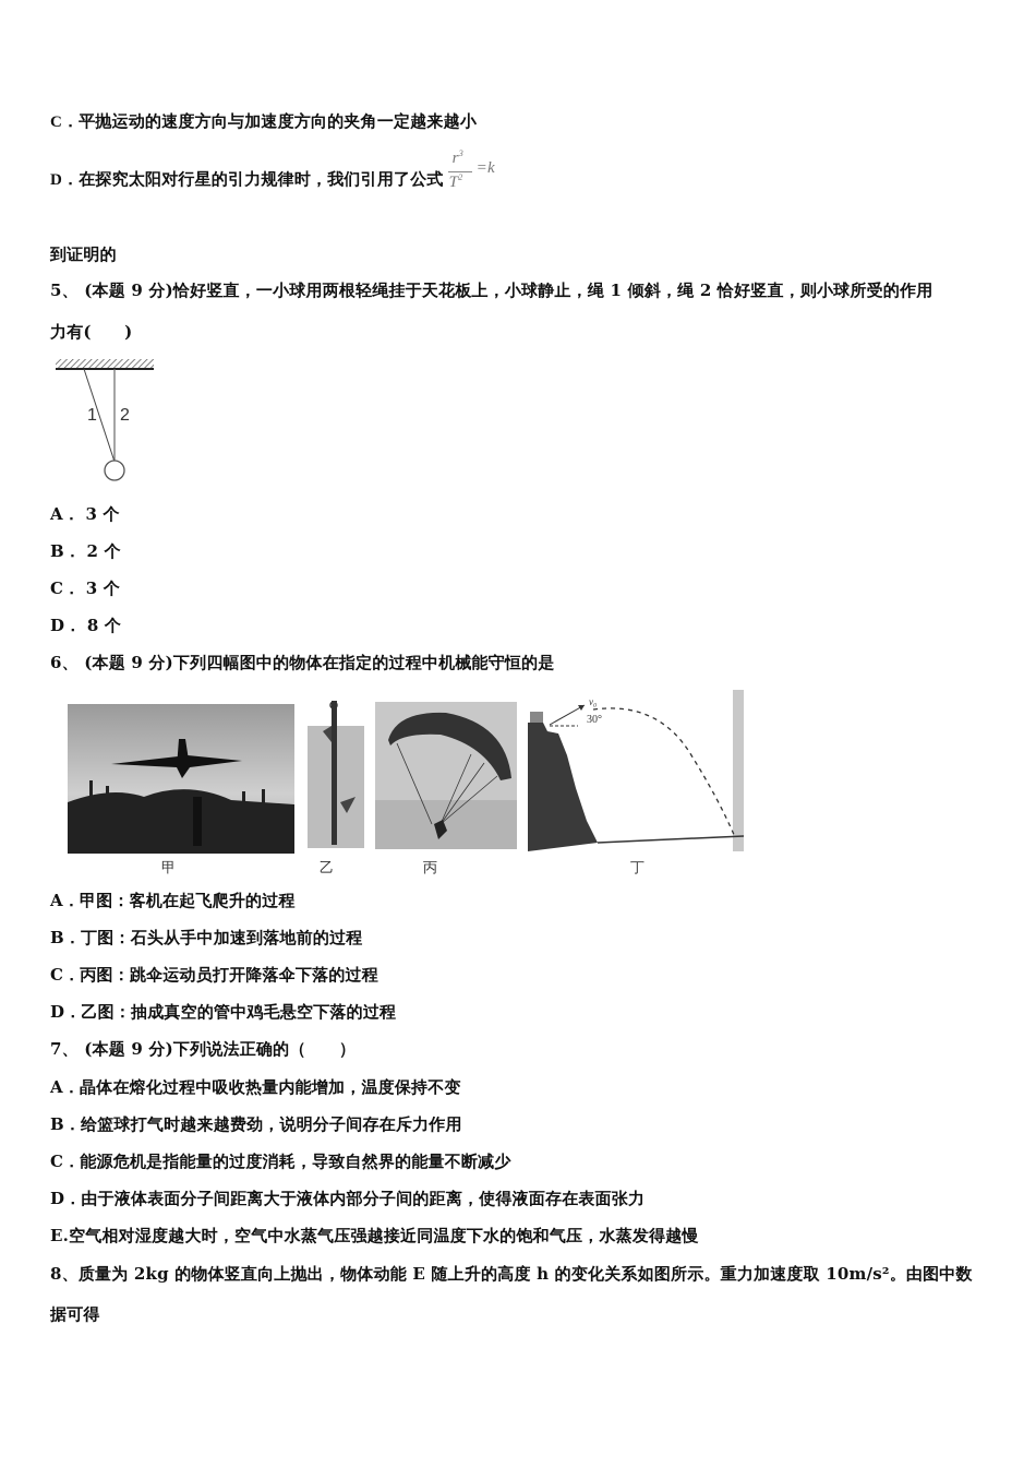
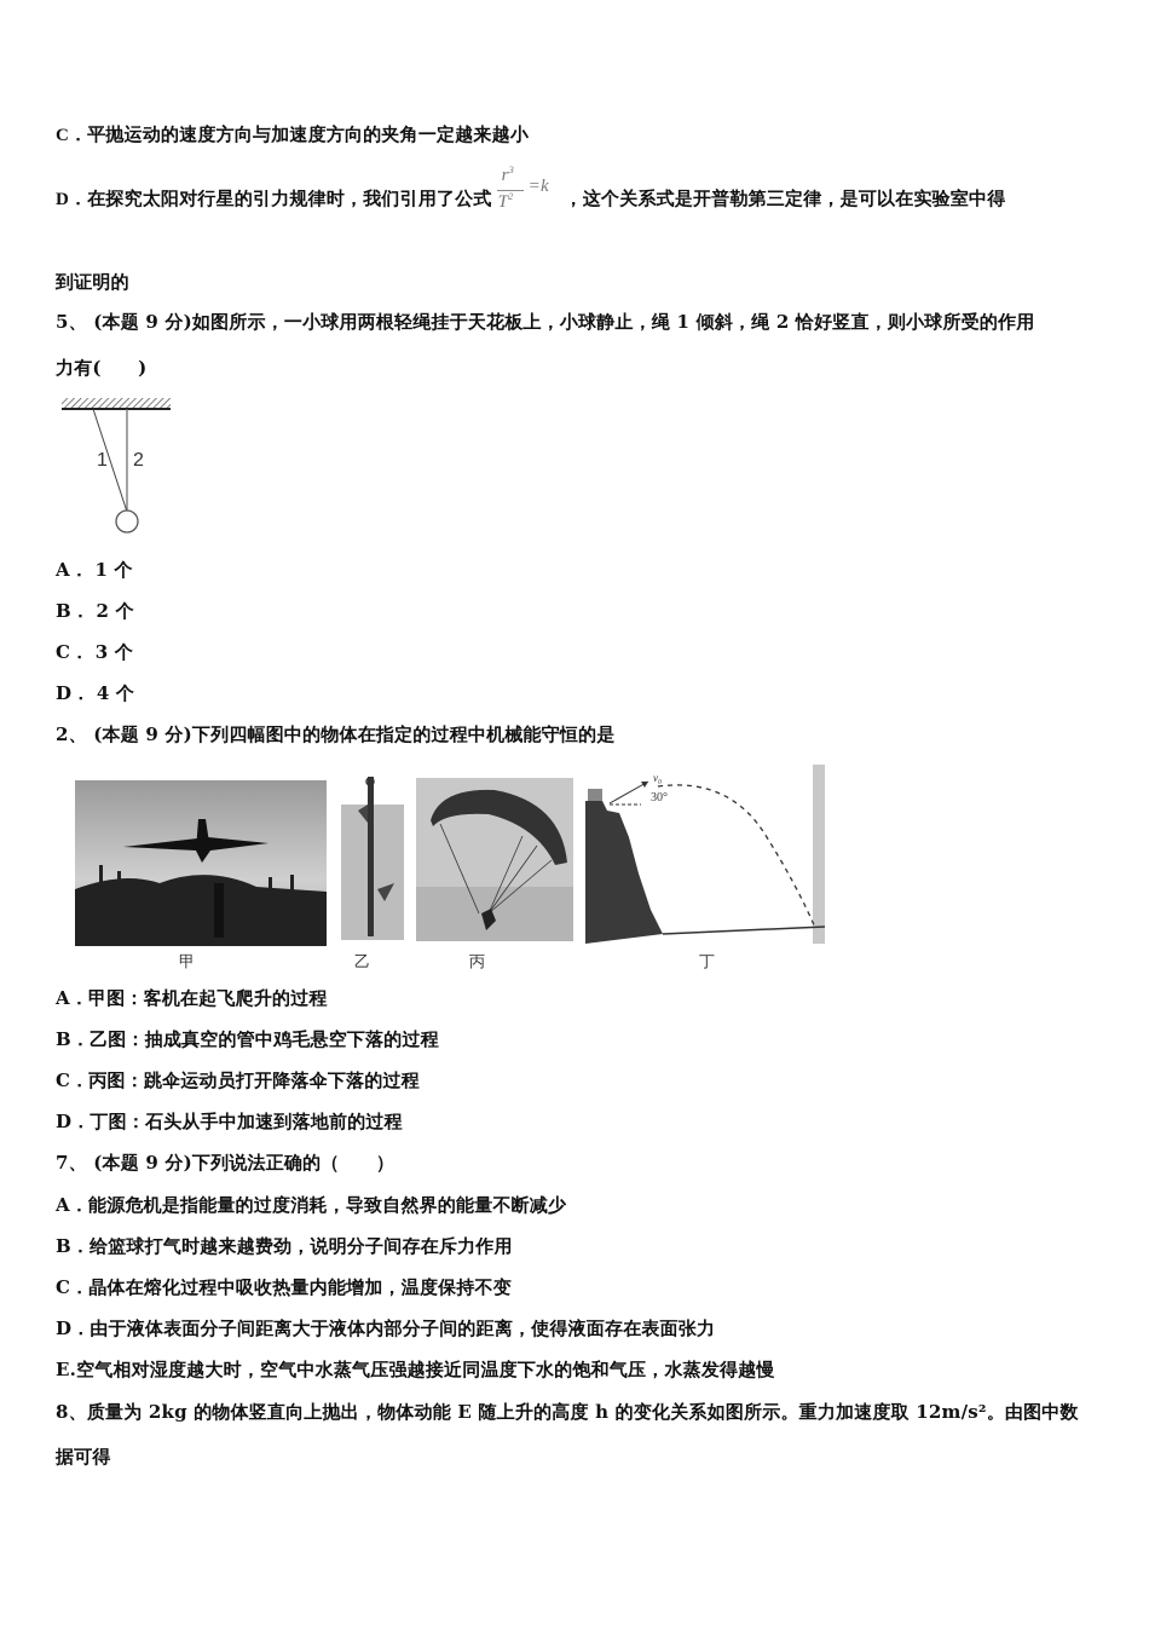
  C．平抛运动的速度方向与加速度方向的夹角一定越来越小
  D．在探究太阳对行星的引力规律时，我们引用了公式
  r3
  T2
  =k
+ ，这个关系式是开普勒第三定律，是可以在实验室中得
  到证明的
- 5、 (本题 9 分)恰好竖直，一小球用两根轻绳挂于天花板上，小球静止，绳 1 倾斜，绳 2 恰好竖直，则小球所受的作用
+ 5、 (本题 9 分)如图所示，一小球用两根轻绳挂于天花板上，小球静止，绳 1 倾斜，绳 2 恰好竖直，则小球所受的作用
  力有( )
  1
  2
- A． 3 个
+ A． 1 个
  B． 2 个
  C． 3 个
- D． 8 个
+ D． 4 个
- 6、 (本题 9 分)下列四幅图中的物体在指定的过程中机械能守恒的是
+ 2、 (本题 9 分)下列四幅图中的物体在指定的过程中机械能守恒的是
  甲
  乙
  丙
  v₀
  30°
  丁
  A．甲图：客机在起飞爬升的过程
- B．丁图：石头从手中加速到落地前的过程
+ B．乙图：抽成真空的管中鸡毛悬空下落的过程
  C．丙图：跳伞运动员打开降落伞下落的过程
- D．乙图：抽成真空的管中鸡毛悬空下落的过程
+ D．丁图：石头从手中加速到落地前的过程
  7、 (本题 9 分)下列说法正确的（ ）
- A．晶体在熔化过程中吸收热量内能增加，温度保持不变
+ A．能源危机是指能量的过度消耗，导致自然界的能量不断减少
  B．给篮球打气时越来越费劲，说明分子间存在斥力作用
- C．能源危机是指能量的过度消耗，导致自然界的能量不断减少
+ C．晶体在熔化过程中吸收热量内能增加，温度保持不变
  D．由于液体表面分子间距离大于液体内部分子间的距离，使得液面存在表面张力
  E.空气相对湿度越大时，空气中水蒸气压强越接近同温度下水的饱和气压，水蒸发得越慢
- 8、质量为 2kg 的物体竖直向上抛出，物体动能 E 随上升的高度 h 的变化关系如图所示。重力加速度取 10m/s²。由图中数
+ 8、质量为 2kg 的物体竖直向上抛出，物体动能 E 随上升的高度 h 的变化关系如图所示。重力加速度取 12m/s²。由图中数
  据可得
